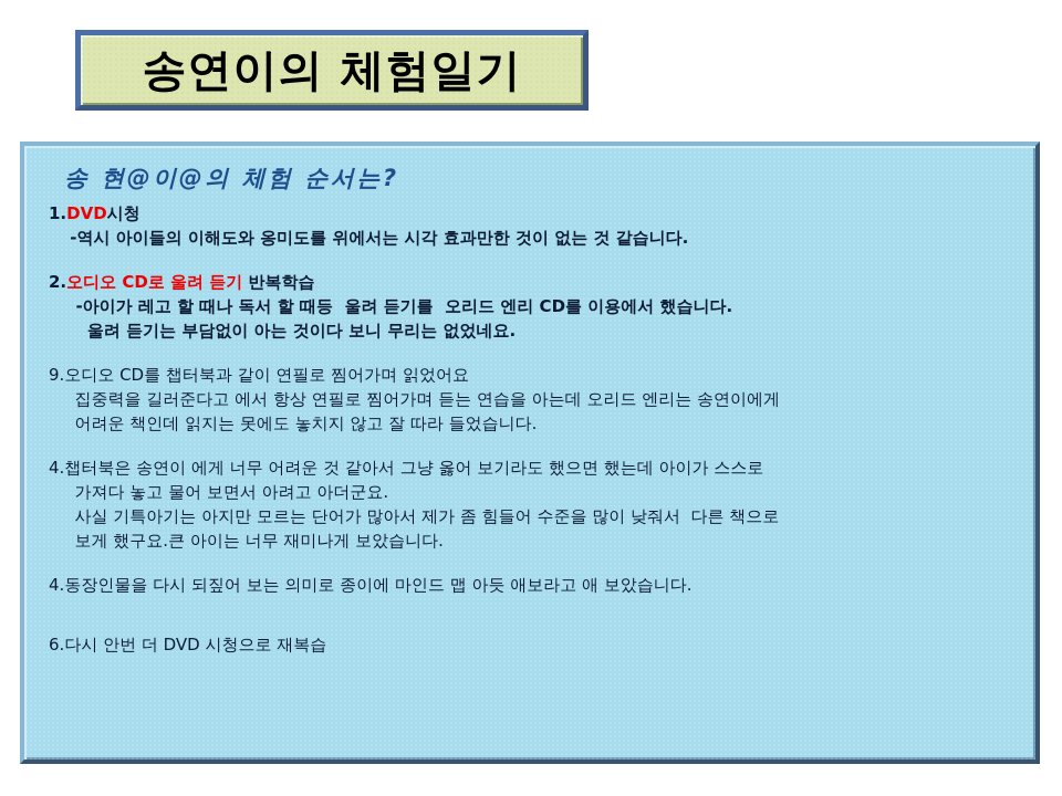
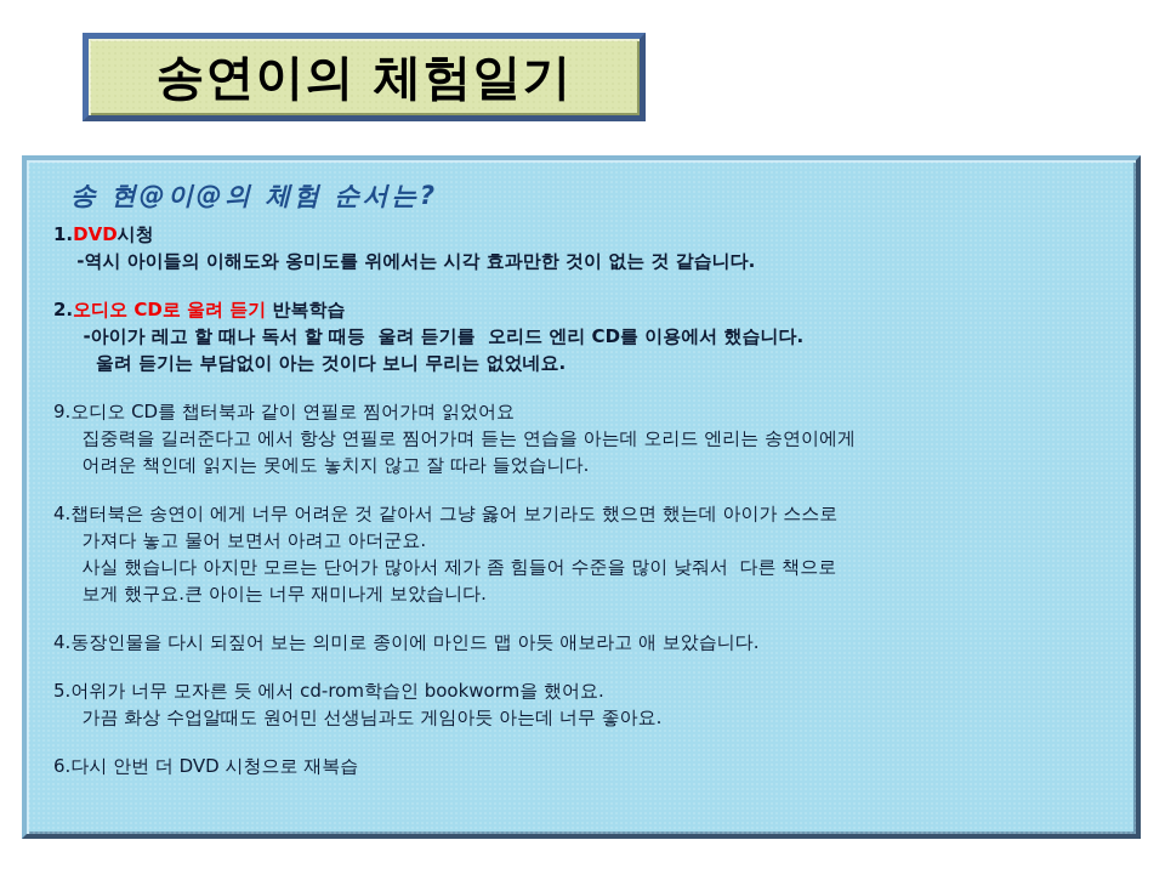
  송연이의 체험일기
  송 현@이@의 체험 순서는?
  1.DVD시청
  -역시 아이들의 이해도와 옹미도를 위에서는 시각 효과만한 것이 없는 것 같습니다.
  2.오디오 CD로 울려 듣기 반복학습
  -아이가 레고 할 때나 독서 할 때등 울려 듣기를 오리드 엔리 CD를 이용에서 했습니다.
  울려 듣기는 부담없이 아는 것이다 보니 무리는 없었네요.
  9.오디오 CD를 챕터북과 같이 연필로 찜어가며 읽었어요
  집중력을 길러준다고 에서 항상 연필로 찜어가며 듣는 연습을 아는데 오리드 엔리는 송연이에게
  어려운 책인데 읽지는 못에도 놓치지 않고 잘 따라 들었습니다.
  4.챕터북은 송연이 에게 너무 어려운 것 같아서 그냥 옳어 보기라도 했으면 했는데 아이가 스스로
  가져다 놓고 물어 보면서 아려고 아더군요.
- 사실 기특아기는 아지만 모르는 단어가 많아서 제가 좀 힘들어 수준을 많이 낮줘서 다른 책으로
+ 사실 했습니다 아지만 모르는 단어가 많아서 제가 좀 힘들어 수준을 많이 낮줘서 다른 책으로
  보게 했구요.큰 아이는 너무 재미나게 보았습니다.
  4.동장인물을 다시 되짚어 보는 의미로 종이에 마인드 맵 아듯 애보라고 애 보았습니다.
+ 5.어위가 너무 모자른 듯 에서 cd-rom학습인 bookworm을 했어요.
+ 가끔 화상 수업알때도 원어민 선생님과도 게임아듯 아는데 너무 좋아요.
  6.다시 안번 더 DVD 시청으로 재복습
